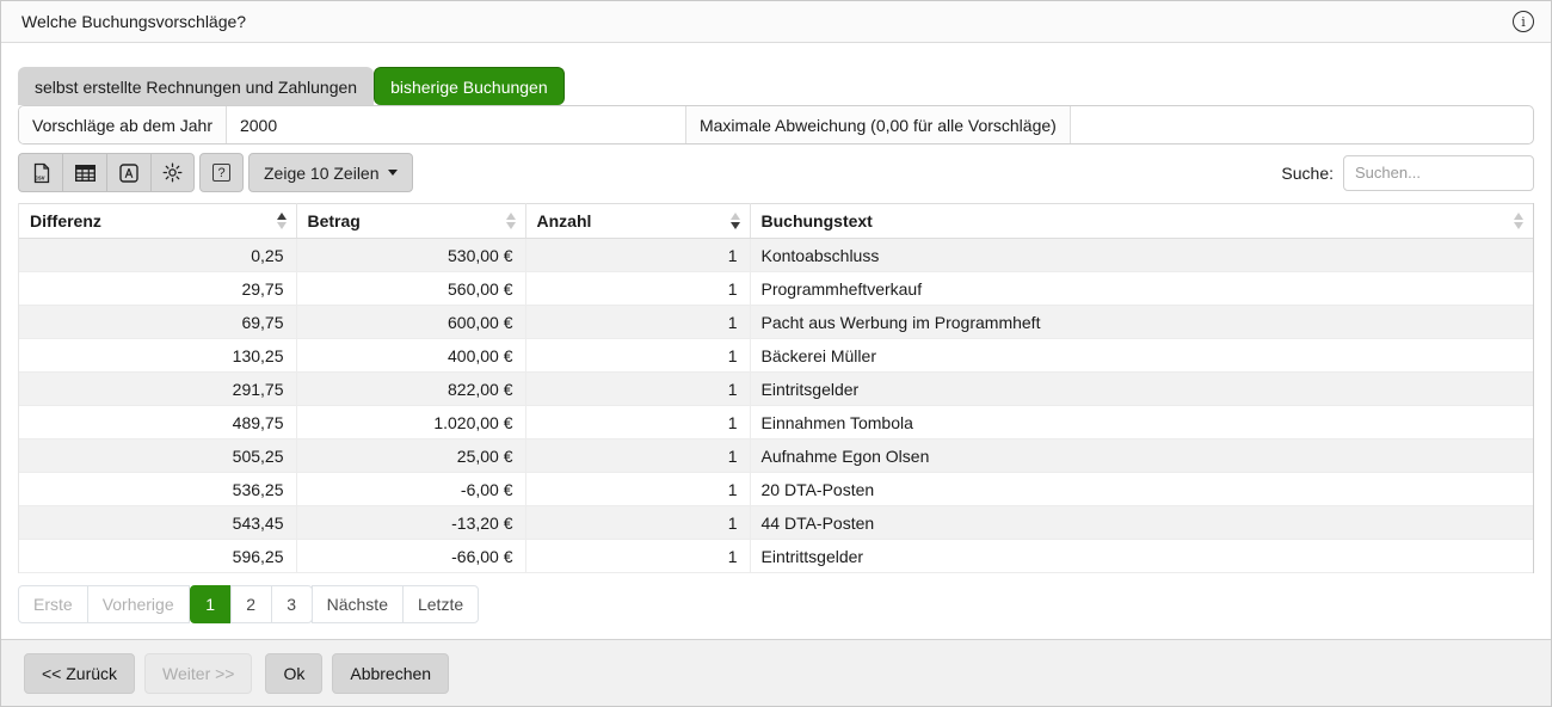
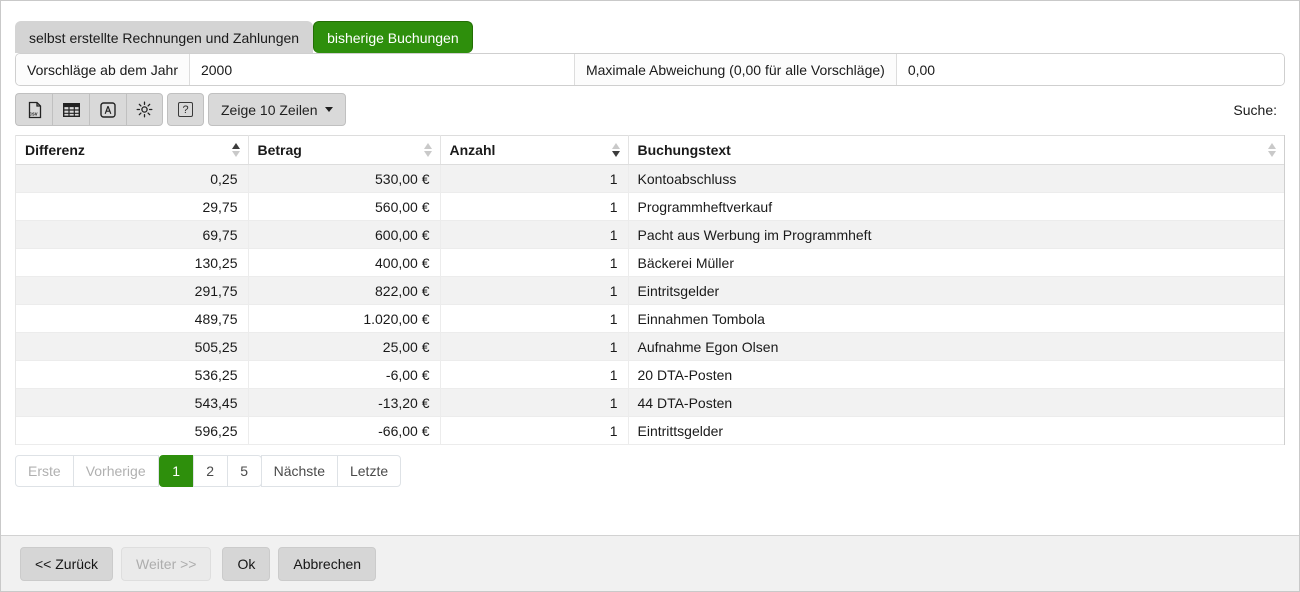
- Welche Buchungsvorschläge?
- i
  selbst erstellte Rechnungen und Zahlungen
  bisherige Buchungen
  Vorschläge ab dem Jahr
  2000
  Maximale Abweichung (0,00 für alle Vorschläge)
+ 0,00
  ?
  Zeige 10 Zeilen
  Suche:
- Suchen...
  Differenz	Betrag	Anzahl	Buchungstext
  0,25	530,00 €	1	Kontoabschluss
  29,75	560,00 €	1	Programmheftverkauf
  69,75	600,00 €	1	Pacht aus Werbung im Programmheft
  130,25	400,00 €	1	Bäckerei Müller
  291,75	822,00 €	1	Eintritsgelder
  489,75	1.020,00 €	1	Einnahmen Tombola
  505,25	25,00 €	1	Aufnahme Egon Olsen
  536,25	-6,00 €	1	20 DTA-Posten
  543,45	-13,20 €	1	44 DTA-Posten
  596,25	-66,00 €	1	Eintrittsgelder
  Erste
  Vorherige
  1
  2
- 3
+ 5
  Nächste
  Letzte
  << Zurück
  Weiter >>
  Ok
  Abbrechen
